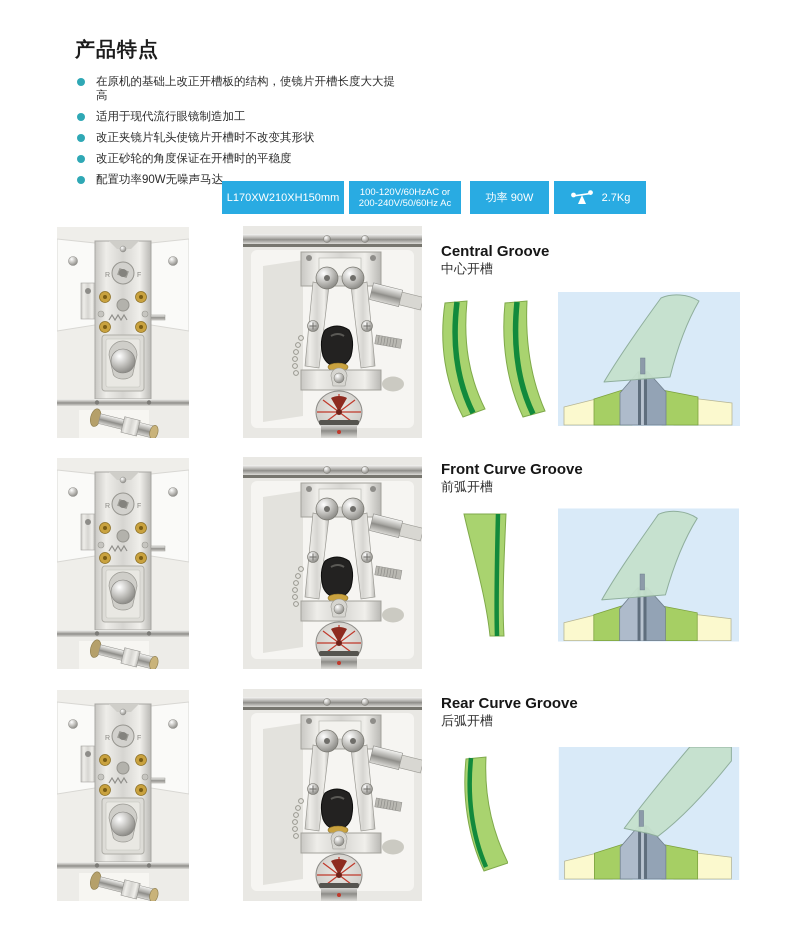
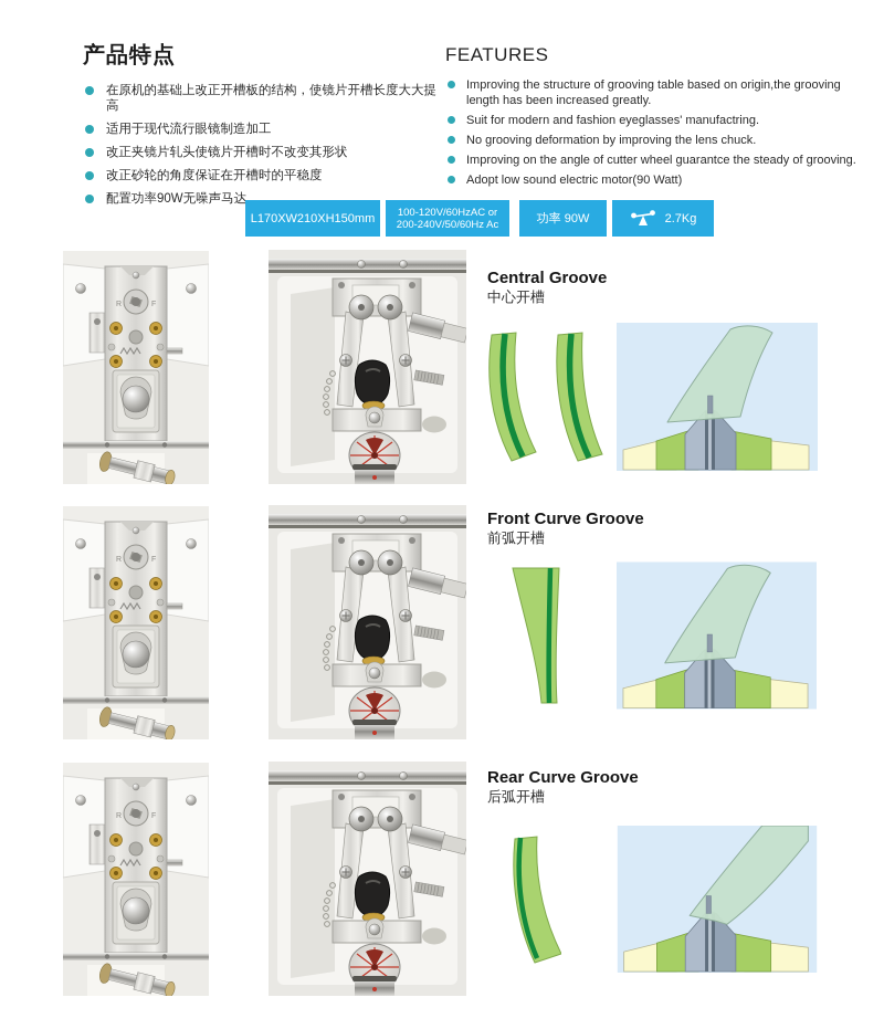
  产品特点
  在原机的基础上改正开槽板的结构，使镜片开槽长度大大提高
  适用于现代流行眼镜制造加工
  改正夹镜片轧头使镜片开槽时不改变其形状
  改正砂轮的角度保证在开槽时的平稳度
  配置功率90W无噪声马达
+ FEATURES
+ Improving the structure of grooving table based on origin,the grooving length has been increased greatly.
+ Suit for modern and fashion eyeglasses' manufactring.
+ No grooving deformation by improving the lens chuck.
+ Improving on the angle of cutter wheel guarantce the steady of grooving.
+ Adopt low sound electric motor(90 Watt)
  L170XW210XH150mm
  100-120V/60HzAC or
  200-240V/50/60Hz Ac
  功率 90W
  2.7Kg
  Central Groove
  中心开槽
  Front Curve Groove
  前弧开槽
  Rear Curve Groove
  后弧开槽
